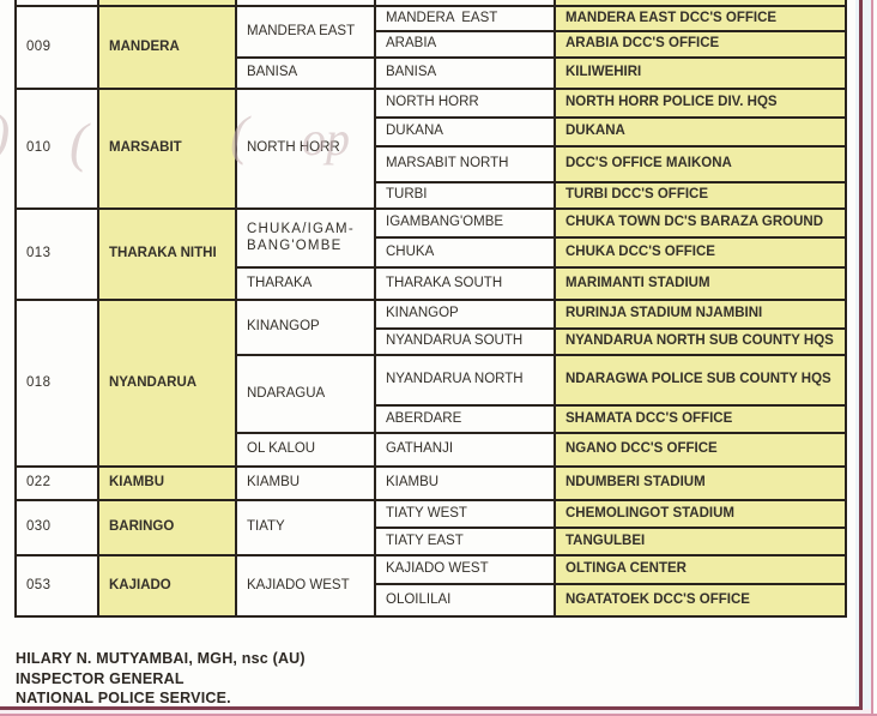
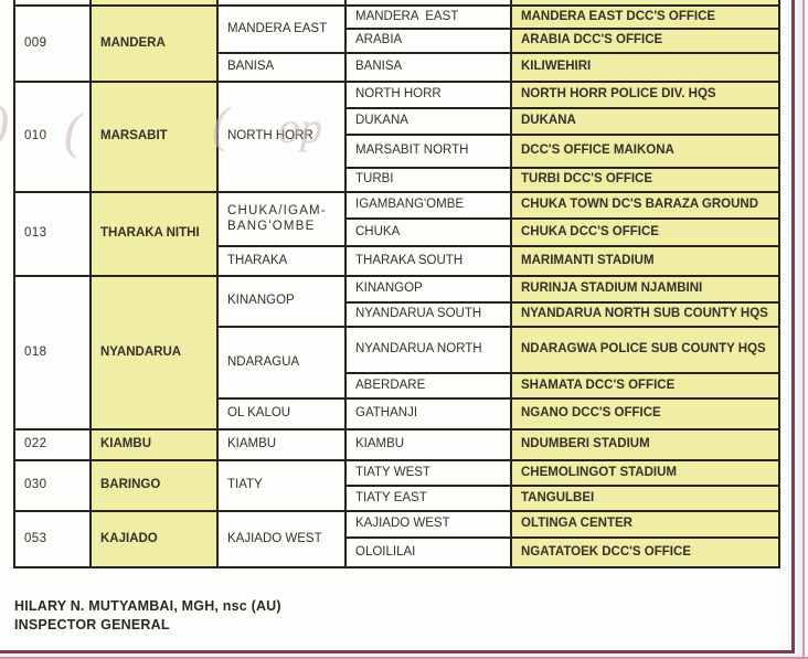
  009	MANDERA	MANDERA EAST	MANDERA EAST	MANDERA EAST DCC'S OFFICE
  ARABIA	ARABIA DCC'S OFFICE
  BANISA	BANISA	KILIWEHIRI
  010	MARSABIT	NORTH HORR	NORTH HORR	NORTH HORR POLICE DIV. HQS
  DUKANA	DUKANA
  MARSABIT NORTH	DCC'S OFFICE MAIKONA
  TURBI	TURBI DCC'S OFFICE
  013	THARAKA NITHI	CHUKA/IGAM- BANG'OMBE	IGAMBANG'OMBE	CHUKA TOWN DC'S BARAZA GROUND
  CHUKA	CHUKA DCC'S OFFICE
  THARAKA	THARAKA SOUTH	MARIMANTI STADIUM
  018	NYANDARUA	KINANGOP	KINANGOP	RURINJA STADIUM NJAMBINI
  NYANDARUA SOUTH	NYANDARUA NORTH SUB COUNTY HQS
  NDARAGUA	NYANDARUA NORTH	NDARAGWA POLICE SUB COUNTY HQS
  ABERDARE	SHAMATA DCC'S OFFICE
  OL KALOU	GATHANJI	NGANO DCC'S OFFICE
  022	KIAMBU	KIAMBU	KIAMBU	NDUMBERI STADIUM
  030	BARINGO	TIATY	TIATY WEST	CHEMOLINGOT STADIUM
  TIATY EAST	TANGULBEI
  053	KAJIADO	KAJIADO WEST	KAJIADO WEST	OLTINGA CENTER
  OLOILILAI	NGATATOEK DCC'S OFFICE
  HILARY N. MUTYAMBAI, MGH, nsc (AU)
  INSPECTOR GENERAL
- NATIONAL POLICE SERVICE.
  )
  (
  (
  op
